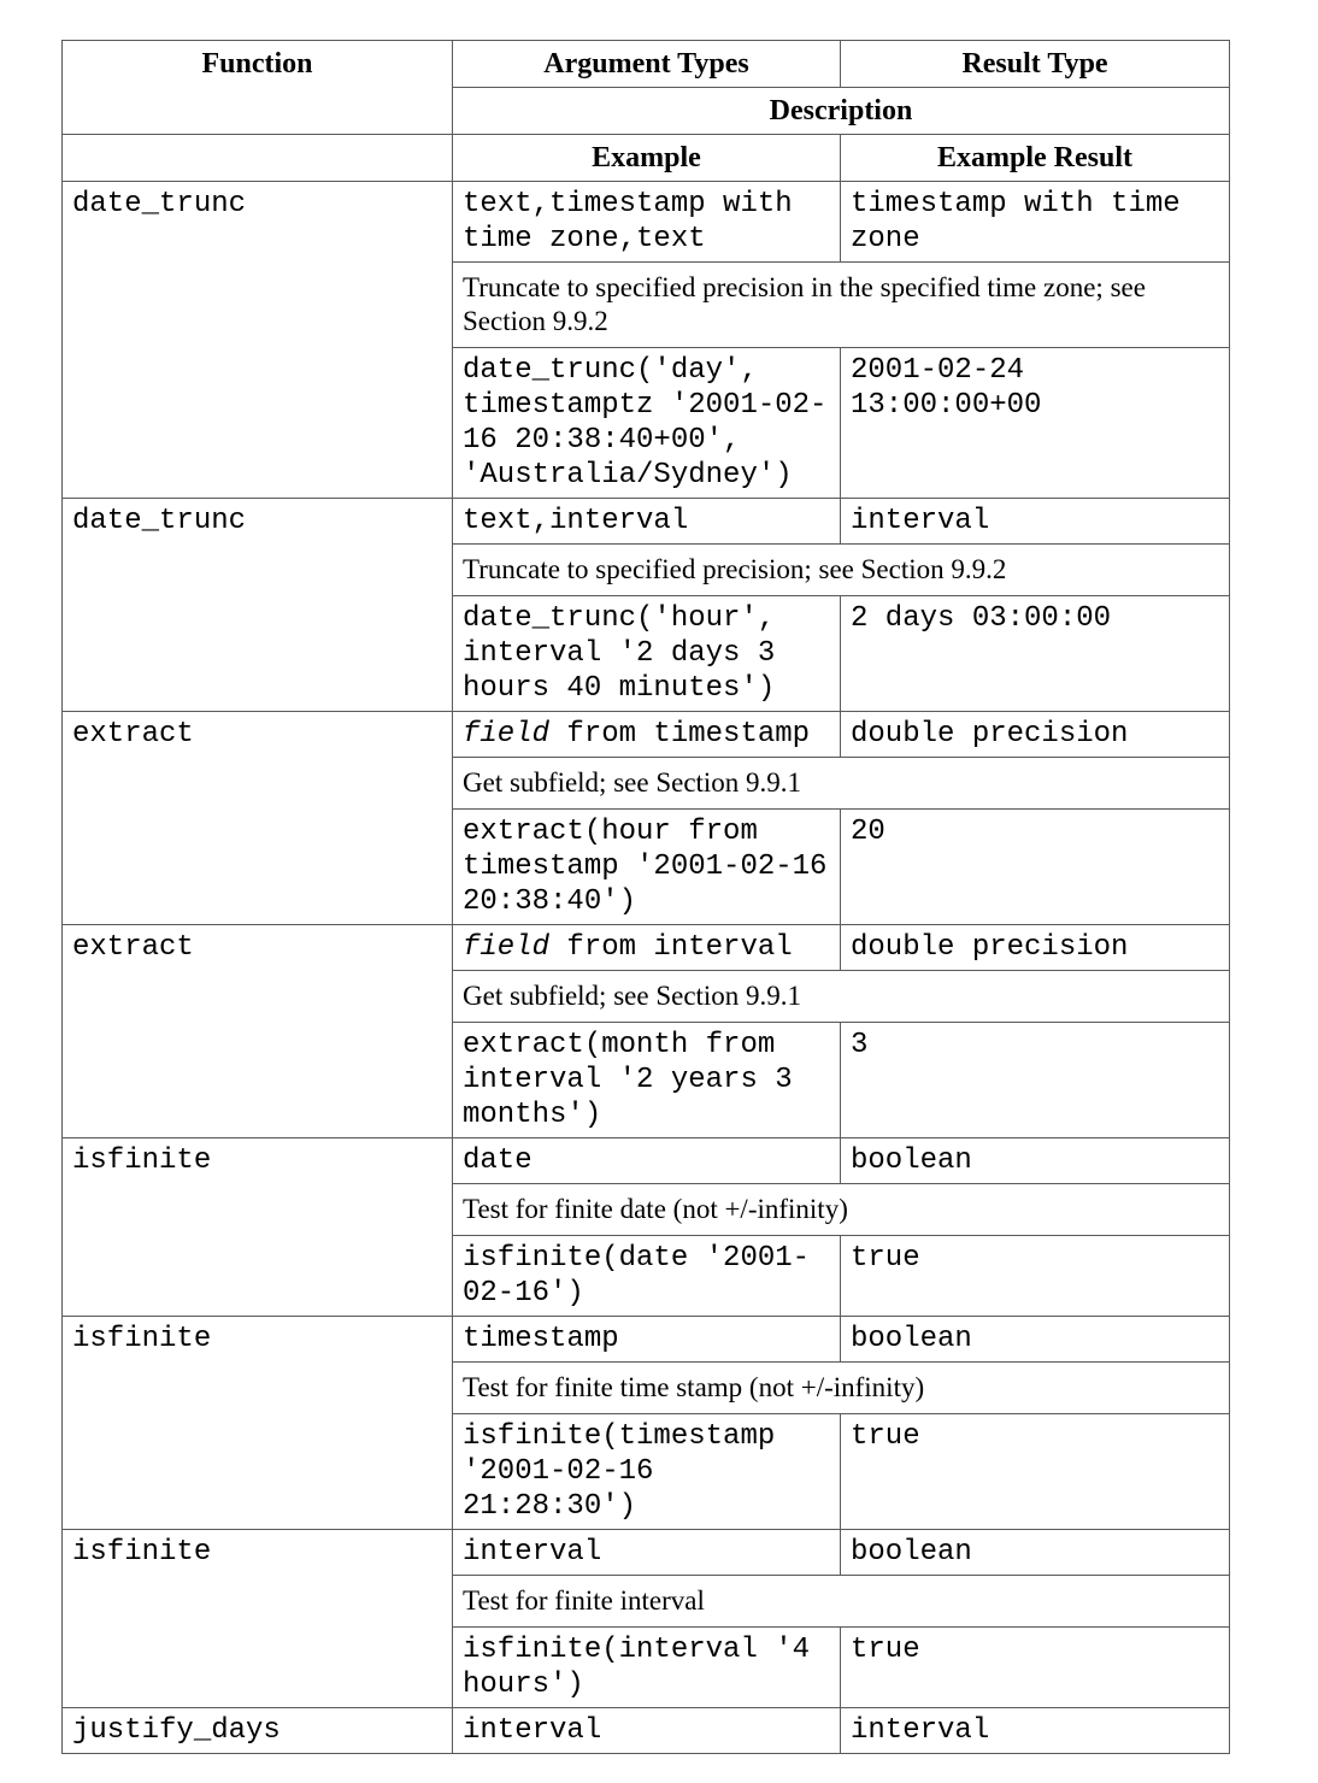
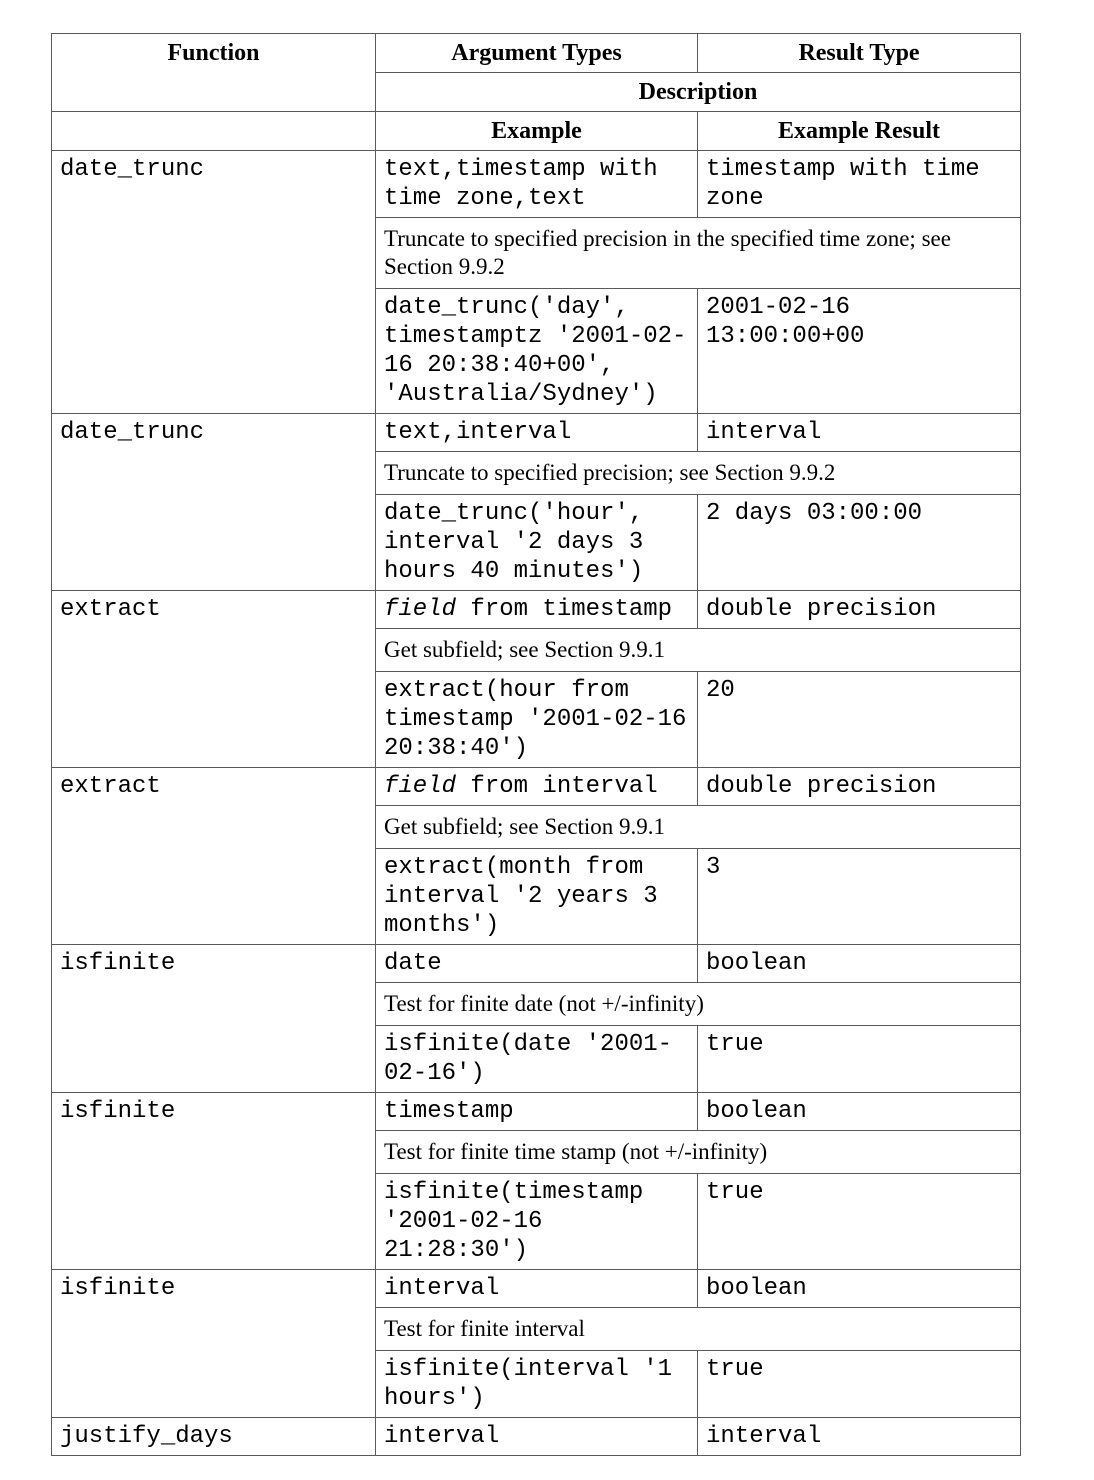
  Function	Argument Types	Result Type
  Description
  	Example	Example Result
  date_trunc	text,timestamp with time zone,text	timestamp with time zone
  Truncate to specified precision in the specified time zone; see Section 9.9.2
- date_trunc('day', timestamptz '2001-02-16 20:38:40+00', 'Australia/Sydney')	2001-02-24 13:00:00+00
+ date_trunc('day', timestamptz '2001-02-16 20:38:40+00', 'Australia/Sydney')	2001-02-16 13:00:00+00
  date_trunc	text,interval	interval
  Truncate to specified precision; see Section 9.9.2
  date_trunc('hour', interval '2 days 3 hours 40 minutes')	2 days 03:00:00
  extract	field from timestamp	double precision
  Get subfield; see Section 9.9.1
  extract(hour from timestamp '2001-02-16 20:38:40')	20
  extract	field from interval	double precision
  Get subfield; see Section 9.9.1
  extract(month from interval '2 years 3 months')	3
  isfinite	date	boolean
  Test for finite date (not +/-infinity)
  isfinite(date '2001-02-16')	true
  isfinite	timestamp	boolean
  Test for finite time stamp (not +/-infinity)
  isfinite(timestamp '2001-02-16 21:28:30')	true
  isfinite	interval	boolean
  Test for finite interval
- isfinite(interval '4 hours')	true
+ isfinite(interval '1 hours')	true
  justify_days	interval	interval
